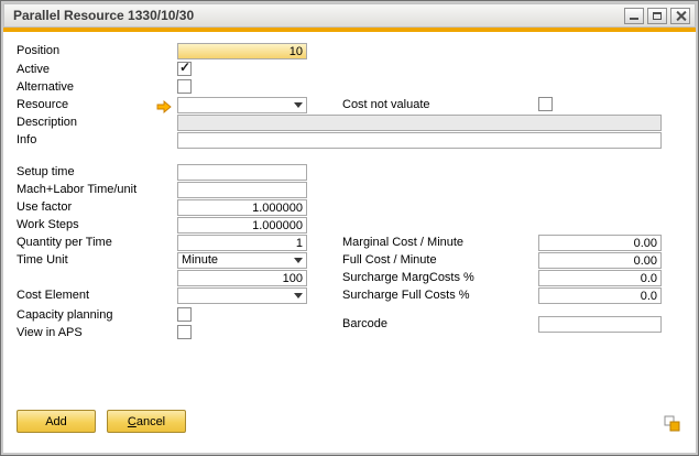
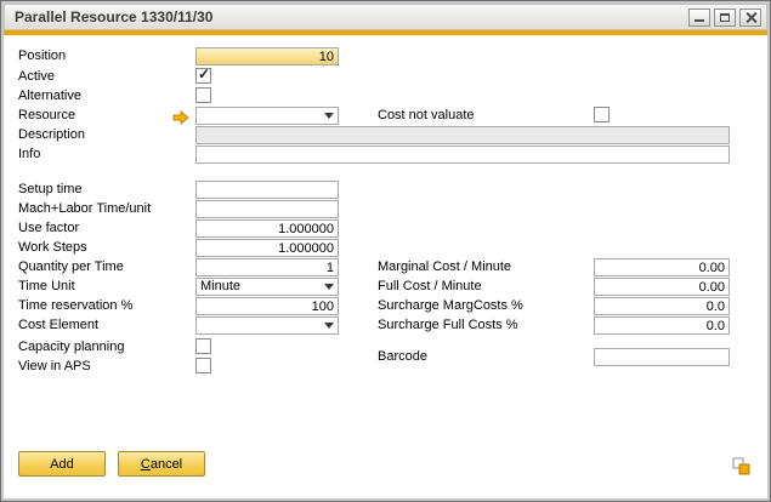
- Parallel Resource 1330/10/30
+ Parallel Resource 1330/11/30
  Position
  10
  Active
  Alternative
  Resource
  Cost not valuate
  Description
  Info
  Setup time
  Mach+Labor Time/unit
  Use factor
  1.000000
  Work Steps
  1.000000
  Quantity per Time
  1
  Marginal Cost / Minute
  0.00
  Time Unit
  Minute
  Full Cost / Minute
  0.00
+ Time reservation %
  100
  Surcharge MargCosts %
  0.0
  Cost Element
  Surcharge Full Costs %
  0.0
  Capacity planning
  Barcode
  View in APS
  Add
  Cancel
